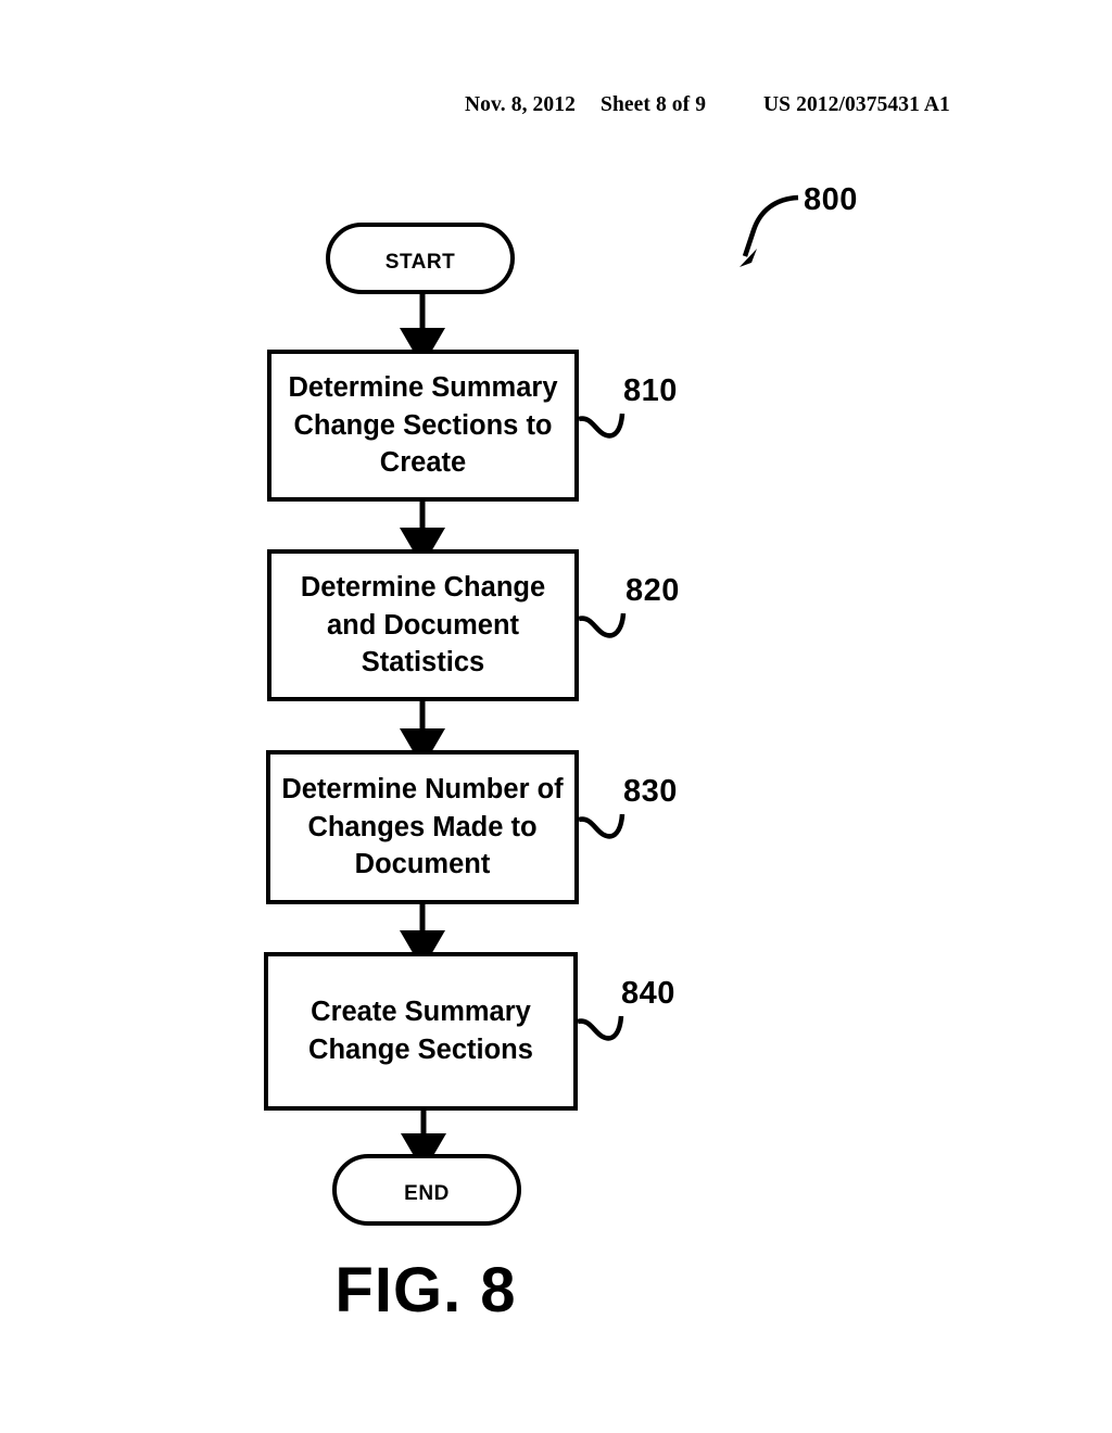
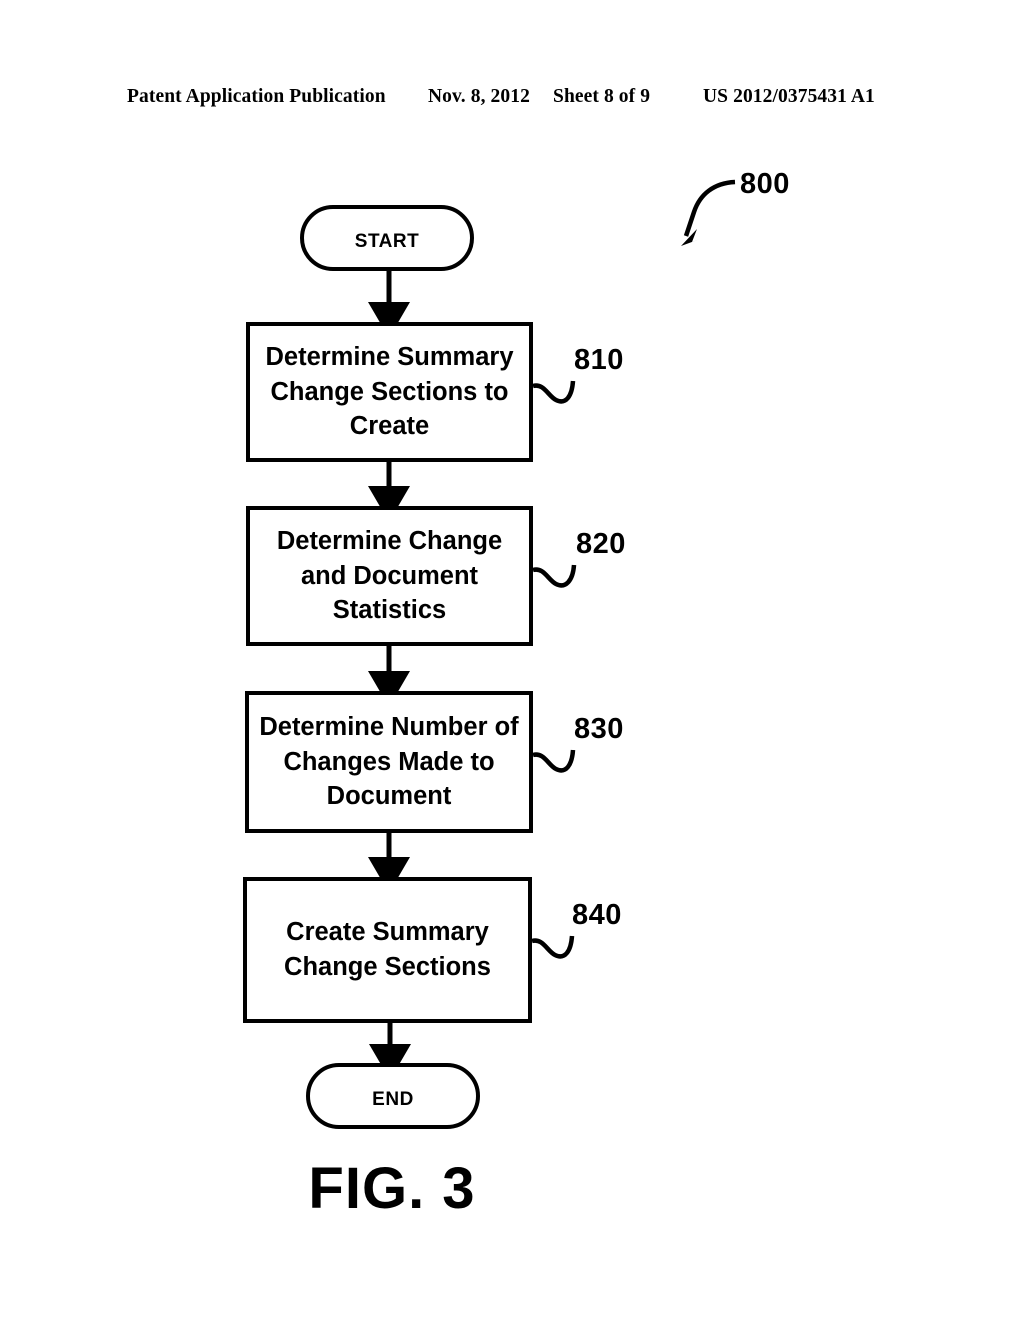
+ Patent Application Publication
  Nov. 8, 2012
  Sheet 8 of 9
  US 2012/0375431 A1
  start
  Determine Summary Change Sections to Create
  Determine Change and Document Statistics
  Determine Number of Changes Made to Document
  Create Summary Change Sections
  end
  800
  810
  820
  830
  840
- FIG. 8
+ FIG. 3
